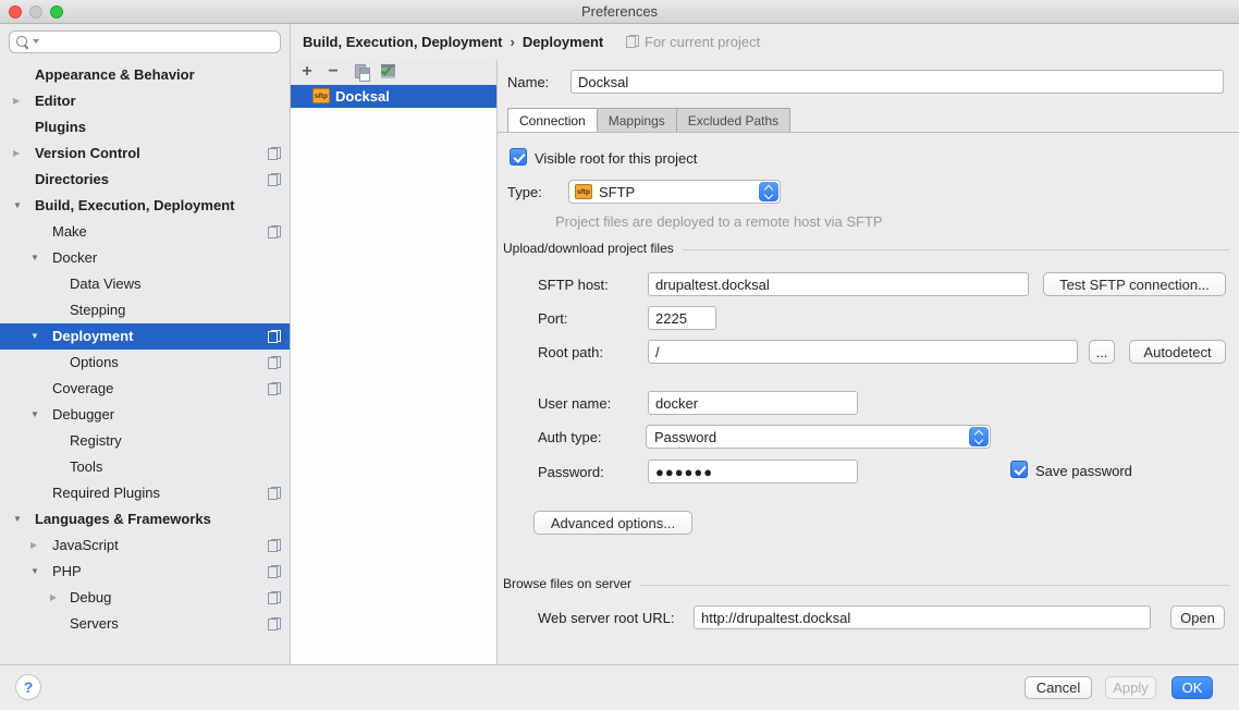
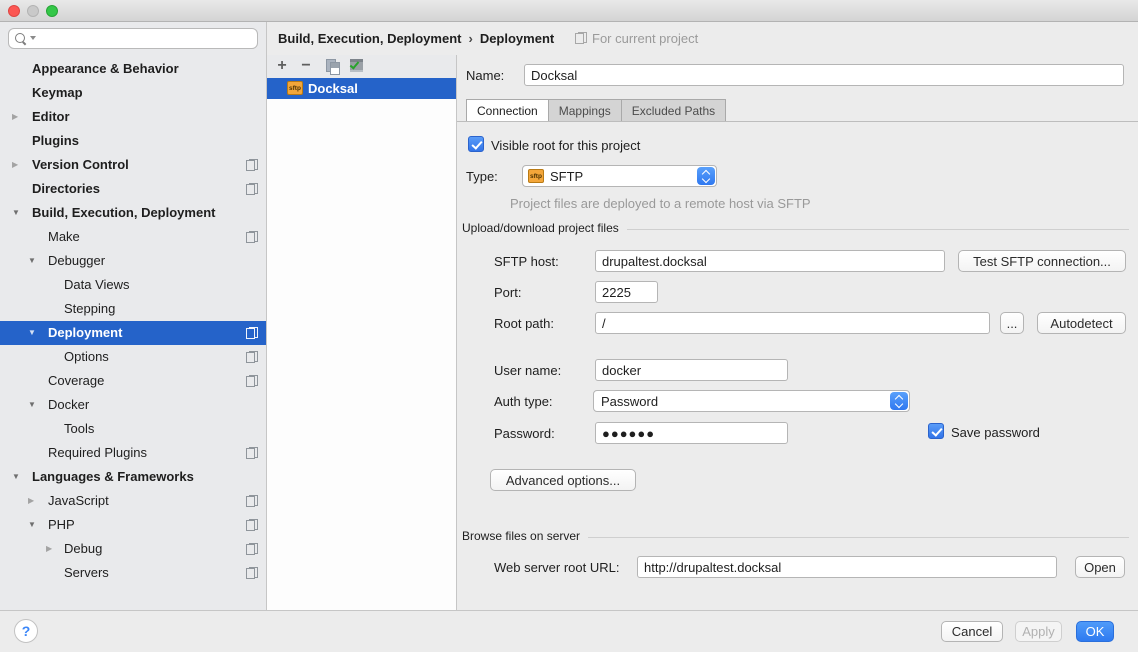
- Preferences
  Appearance & Behavior
+ Keymap
  ▶
  Editor
  Plugins
  ▶
  Version Control
  Directories
  ▼
  Build, Execution, Deployment
  Make
  ▼
- Docker
+ Debugger
  Data Views
  Stepping
  ▼
  Deployment
  Options
  Coverage
  ▼
- Debugger
+ Docker
- Registry
  Tools
  Required Plugins
  ▼
  Languages & Frameworks
  ▶
  JavaScript
  ▼
  PHP
  ▶
  Debug
  Servers
  Build, Execution, Deployment › Deployment
  For current project
  +
  −
  Docksal
  Name:
  Docksal
  Connection
  Mappings
  Excluded Paths
  Visible root for this project
  Type:
  SFTP
  Project files are deployed to a remote host via SFTP
  Upload/download project files
  SFTP host:
  drupaltest.docksal
  Test SFTP connection...
  Port:
  2225
  Root path:
  /
  ...
  Autodetect
  User name:
  docker
  Auth type:
  Password
  Password:
  ●●●●●●
  Save password
  Advanced options...
  Browse files on server
  Web server root URL:
  http://drupaltest.docksal
  Open
  ?
  Cancel
  Apply
  OK
